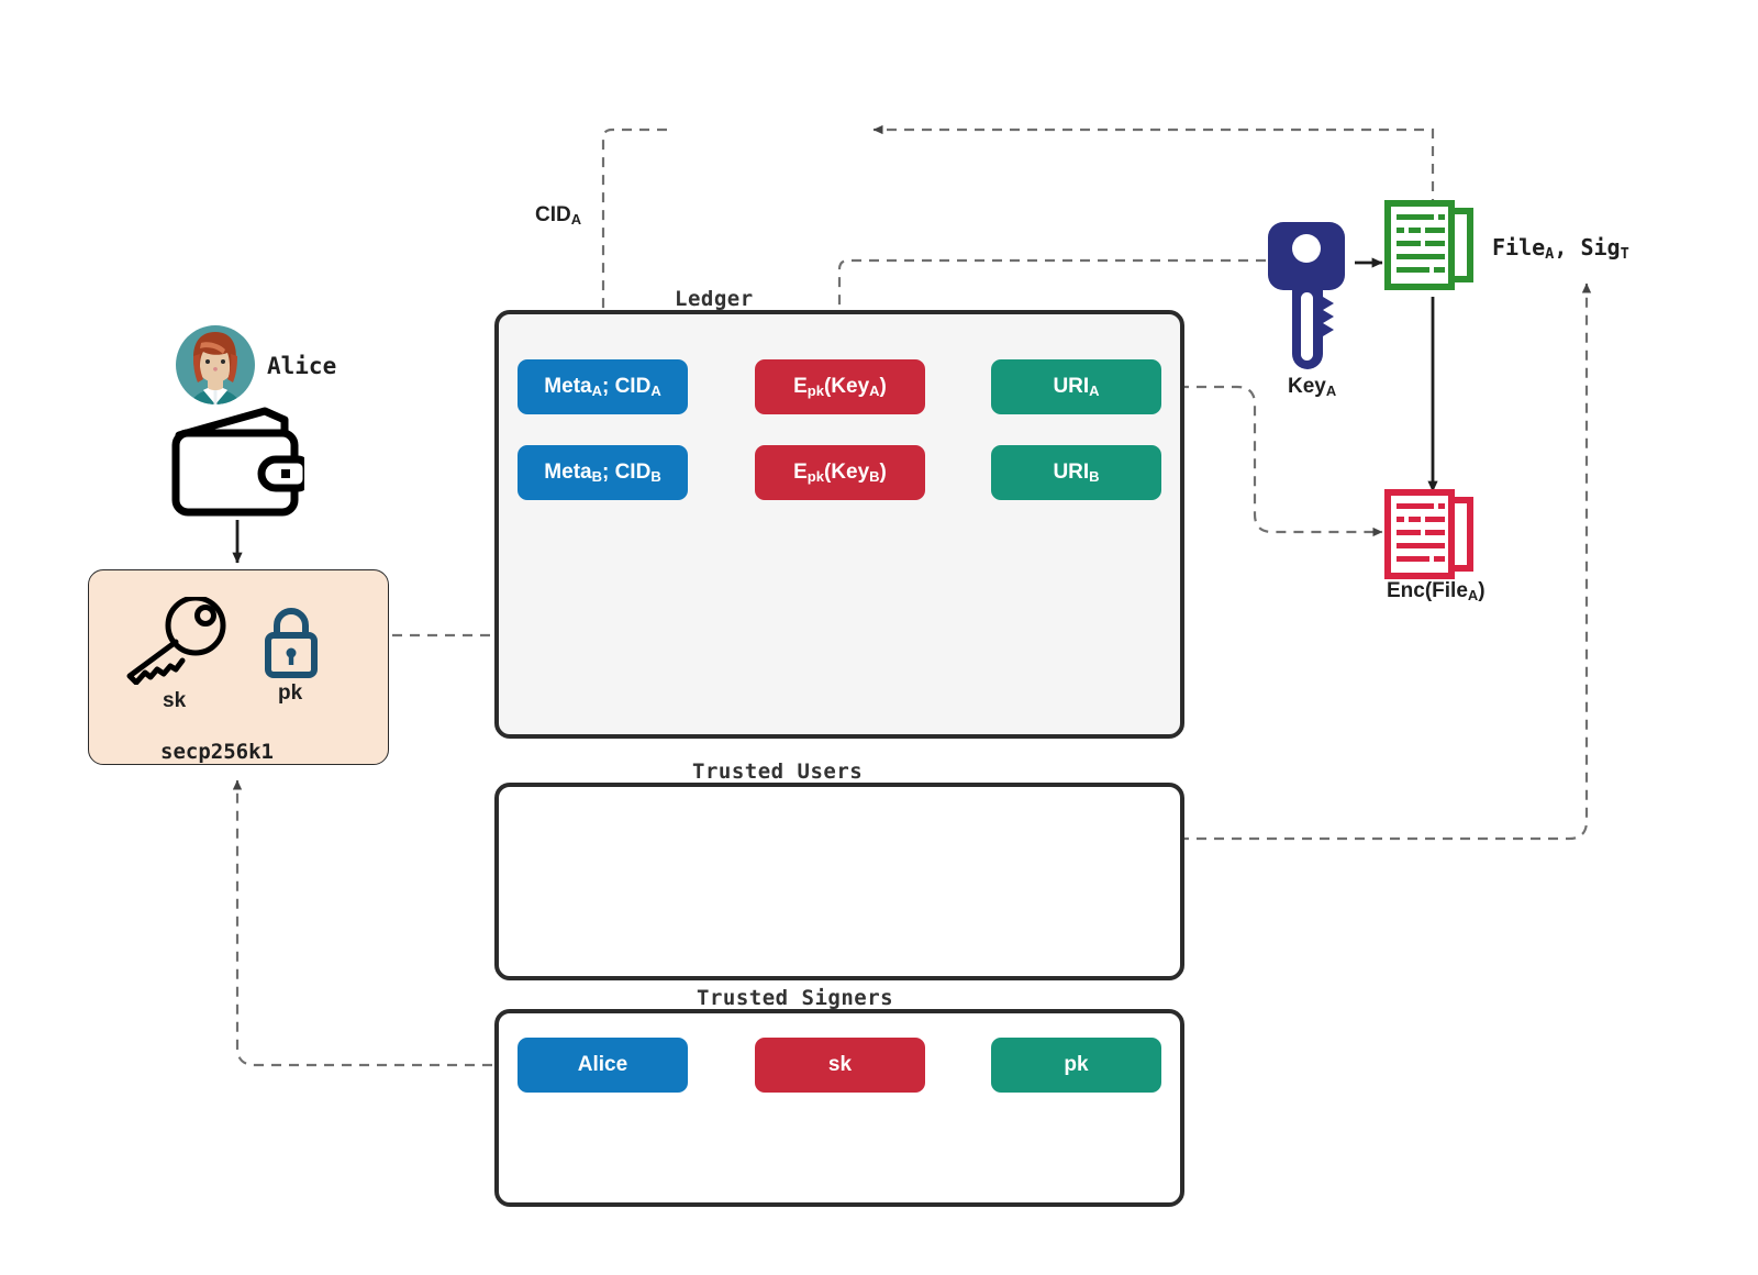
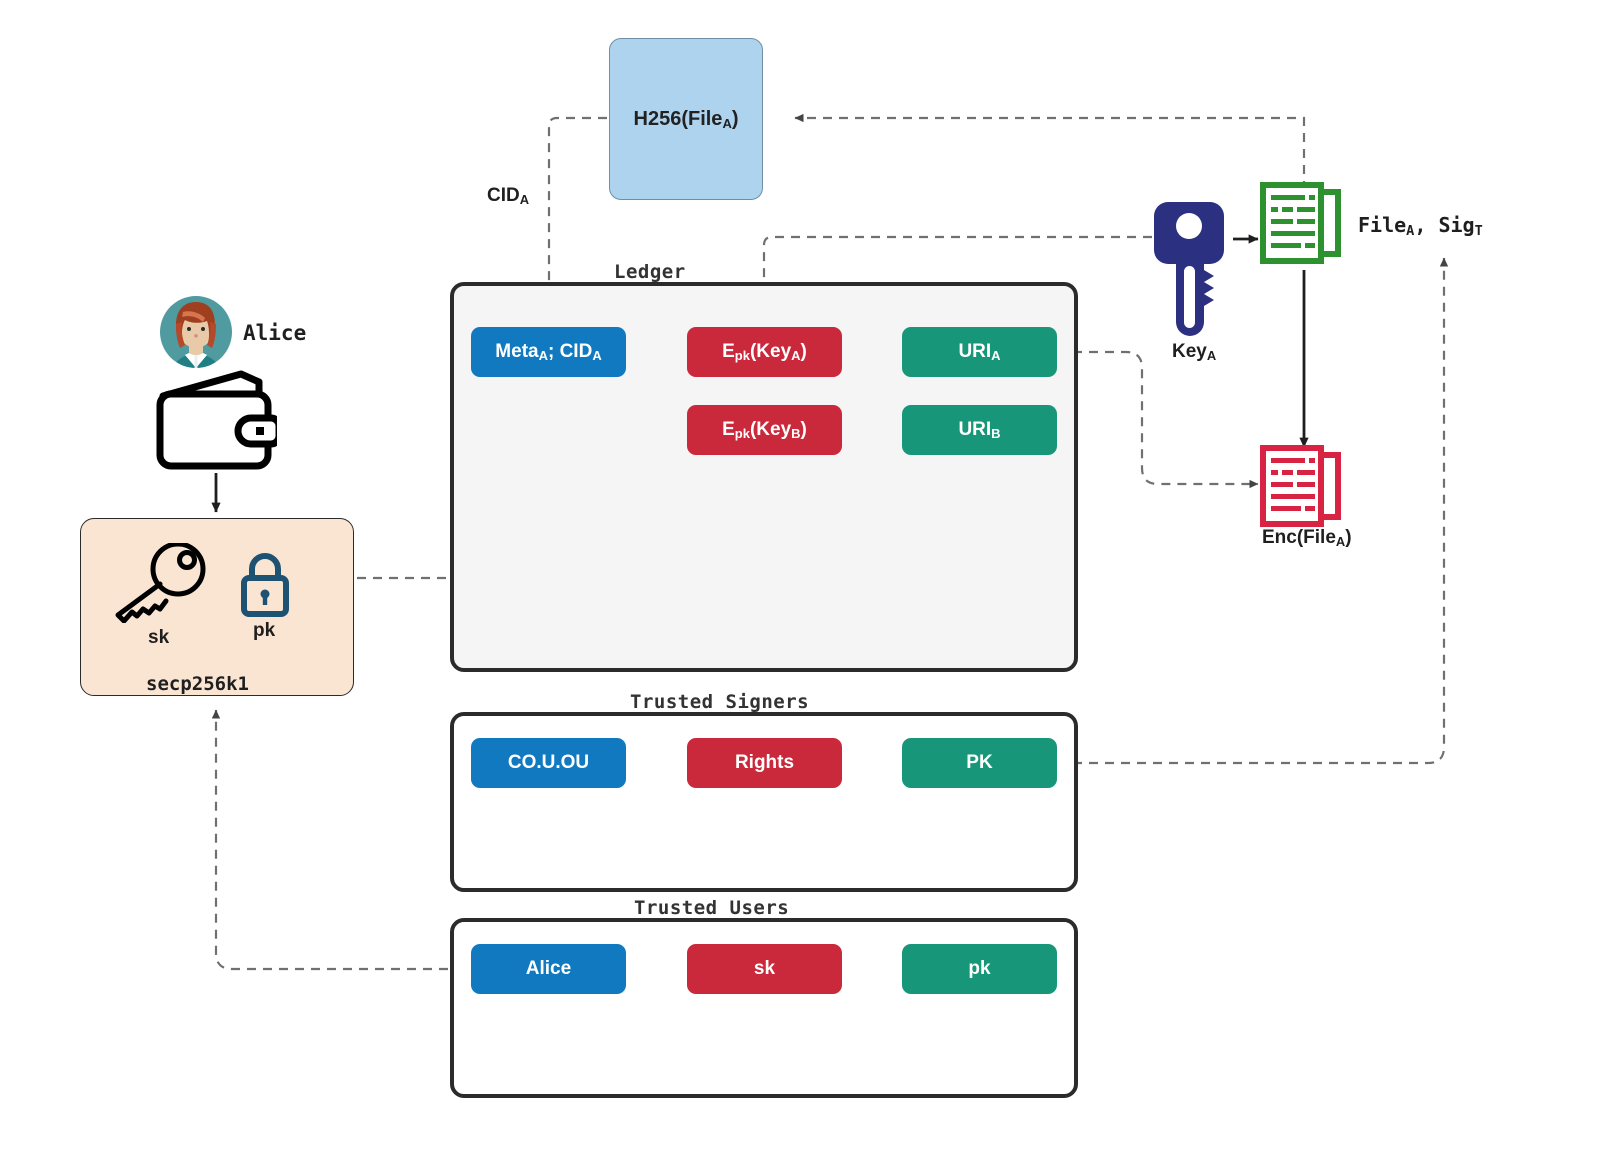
+ H256(FileA)
  CIDA
  Alice
  sk
  pk
  secp256k1
  Ledger
  MetaA; CIDA
  Epk(KeyA)
  URIA
- MetaB; CIDB
  Epk(KeyB)
  URIB
- Trusted Users
+ Trusted Signers
+ CO.U.OU
+ Rights
+ PK
- Trusted Signers
+ Trusted Users
  Alice
  sk
  pk
  KeyA
  FileA, SigT
  Enc(FileA)
